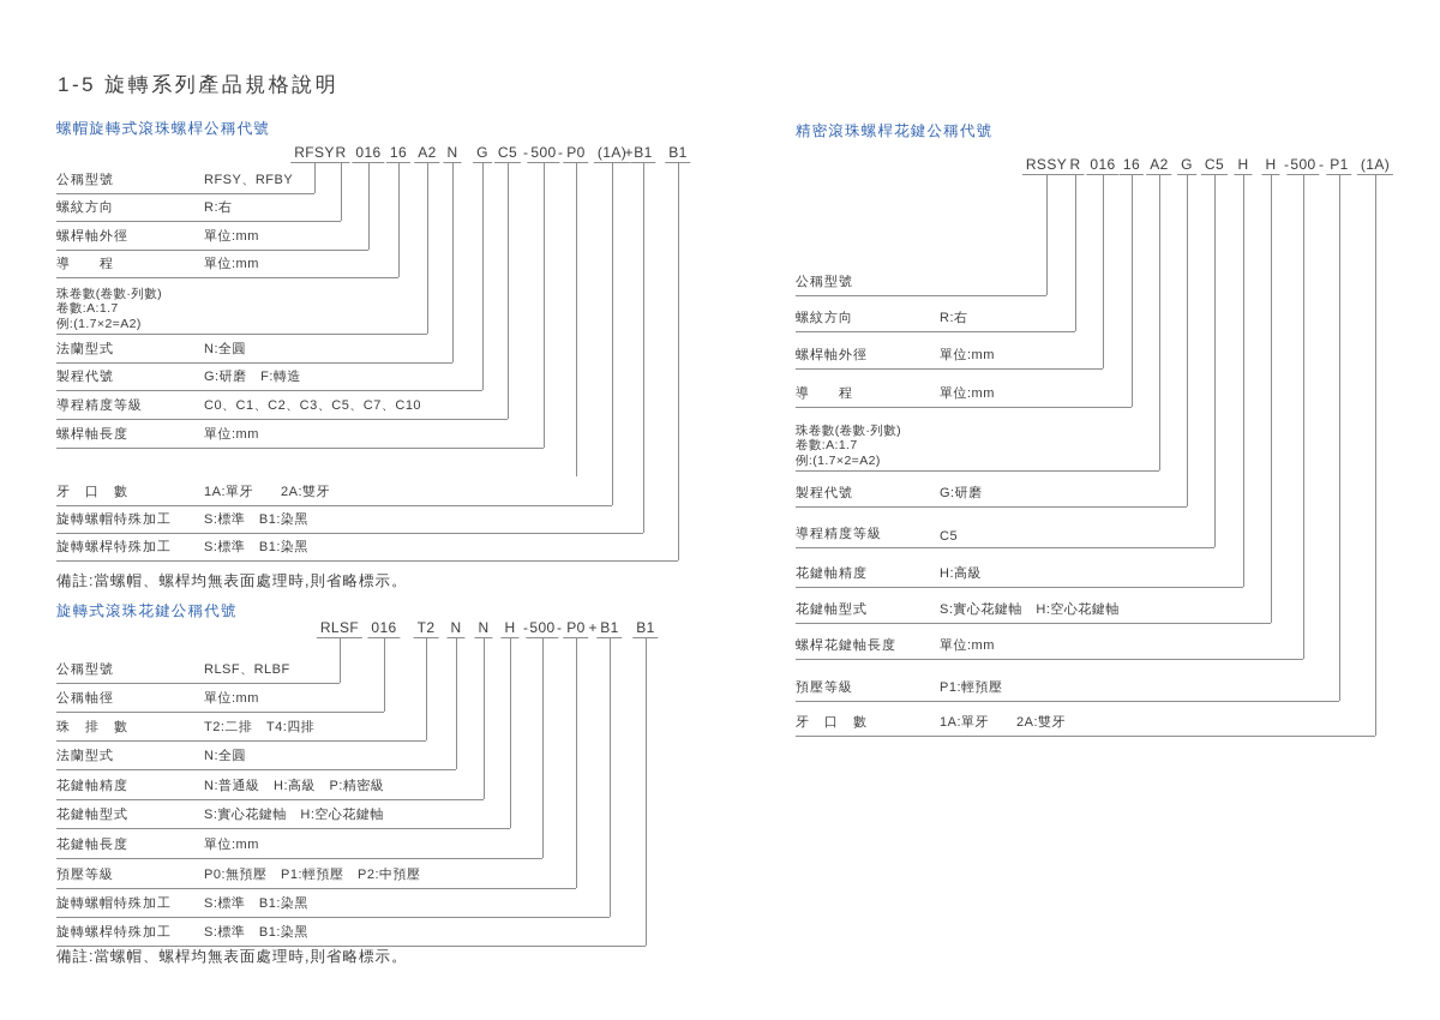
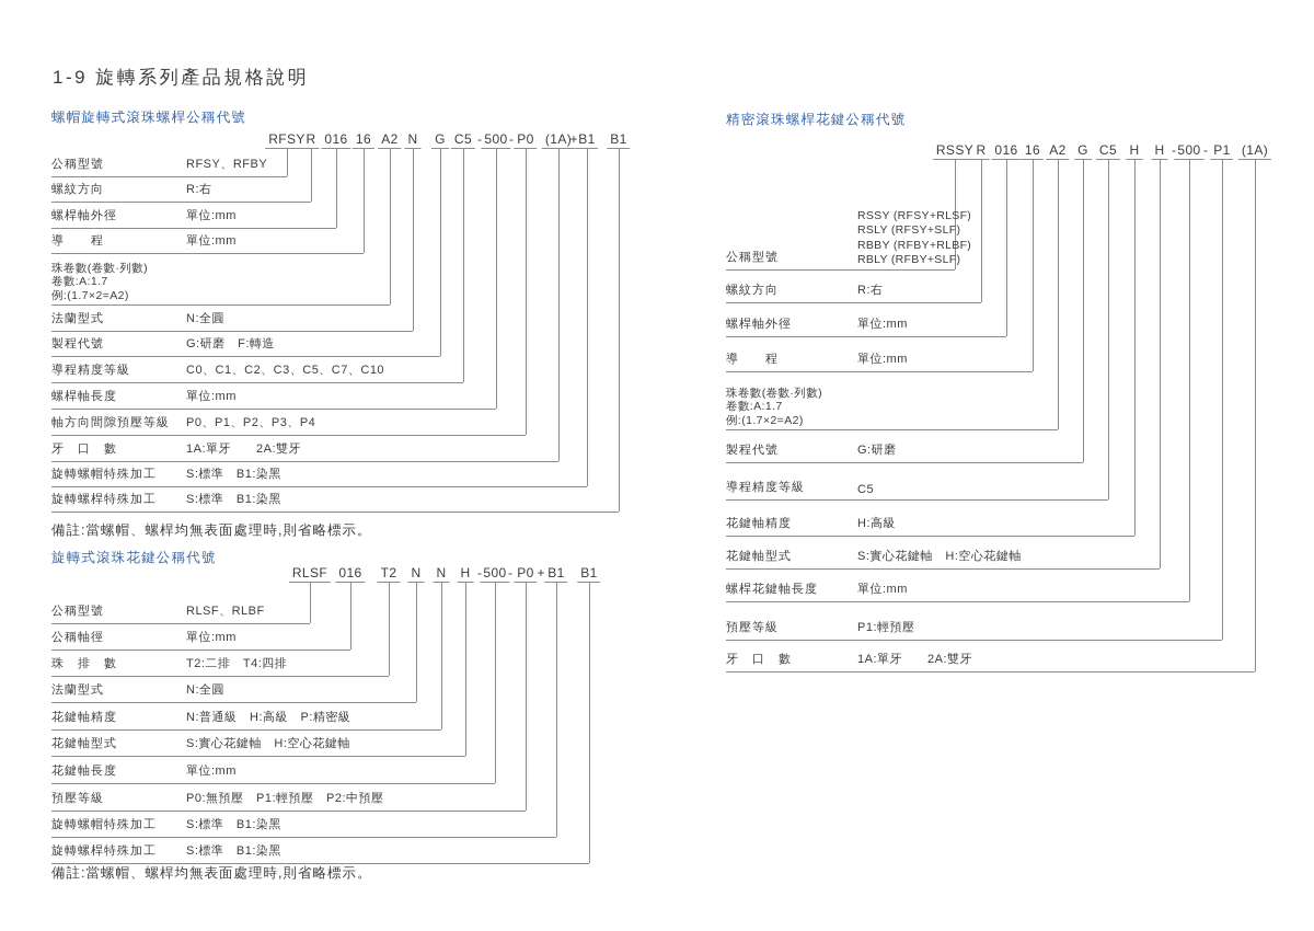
- 1-5 旋轉系列產品規格說明
+ 1-9 旋轉系列產品規格說明
  螺帽旋轉式滾珠螺桿公稱代號
  RFSY
  R
  016
  16
  A2
  N
  G
  C5
  -
  500
  -
  P0
  (1A)
  +
  B1
  B1
  公稱型號
  RFSY、RFBY
  螺紋方向
  R:右
  螺桿軸外徑
  單位:mm
  導 程
  單位:mm
  珠卷數(卷數·列數)
  卷數:A:1.7
  例:(1.7×2=A2)
  法蘭型式
  N:全圓
  製程代號
  G:研磨 F:轉造
  導程精度等級
  C0、C1、C2、C3、C5、C7、C10
  螺桿軸長度
  單位:mm
+ 軸方向間隙預壓等級
+ P0、P1、P2、P3、P4
  牙 口 數
  1A:單牙 2A:雙牙
  旋轉螺帽特殊加工
  S:標準 B1:染黑
  旋轉螺桿特殊加工
  S:標準 B1:染黑
  備註:當螺帽、螺桿均無表面處理時,則省略標示。
  旋轉式滾珠花鍵公稱代號
  RLSF
  016
  T2
  N
  N
  H
  -
  500
  -
  P0
  +
  B1
  B1
  公稱型號
  RLSF、RLBF
  公稱軸徑
  單位:mm
  珠 排 數
  T2:二排 T4:四排
  法蘭型式
  N:全圓
  花鍵軸精度
  N:普通級 H:高級 P:精密級
  花鍵軸型式
  S:實心花鍵軸 H:空心花鍵軸
  花鍵軸長度
  單位:mm
  預壓等級
  P0:無預壓 P1:輕預壓 P2:中預壓
  旋轉螺帽特殊加工
  S:標準 B1:染黑
  旋轉螺桿特殊加工
  S:標準 B1:染黑
  備註:當螺帽、螺桿均無表面處理時,則省略標示。
  精密滾珠螺桿花鍵公稱代號
  RSSY
  R
  016
  16
  A2
  G
  C5
  H
  H
  -
  500
  -
  P1
  (1A)
  公稱型號
+ RSSY (RFSY+RLSF)
+ RSLY (RFSY+SLF)
+ RBBY (RFBY+RLBF)
+ RBLY (RFBY+SLF)
  螺紋方向
  R:右
  螺桿軸外徑
  單位:mm
  導 程
  單位:mm
  珠卷數(卷數·列數)
  卷數:A:1.7
  例:(1.7×2=A2)
  製程代號
  G:研磨
  導程精度等級
  C5
  花鍵軸精度
  H:高級
  花鍵軸型式
  S:實心花鍵軸 H:空心花鍵軸
  螺桿花鍵軸長度
  單位:mm
  預壓等級
  P1:輕預壓
  牙 口 數
  1A:單牙 2A:雙牙
